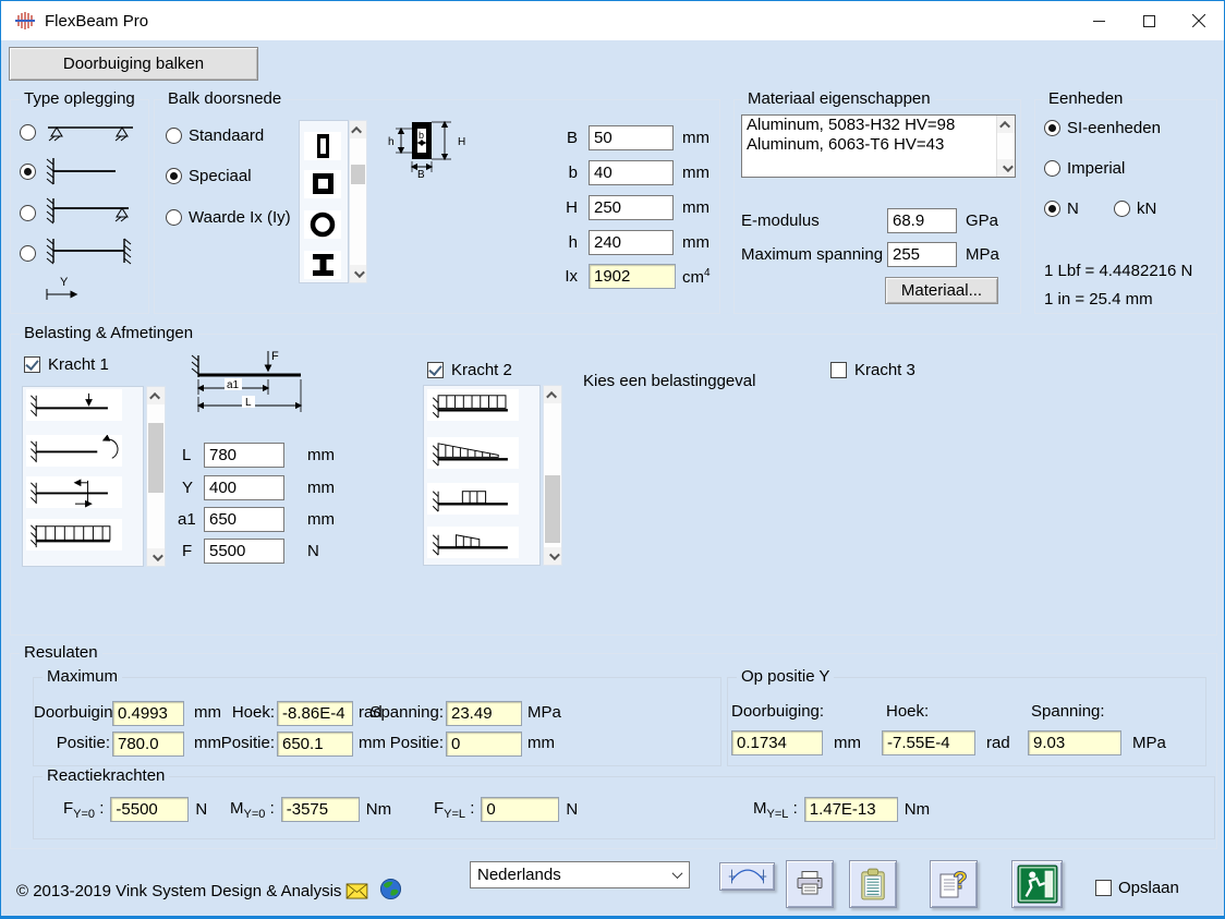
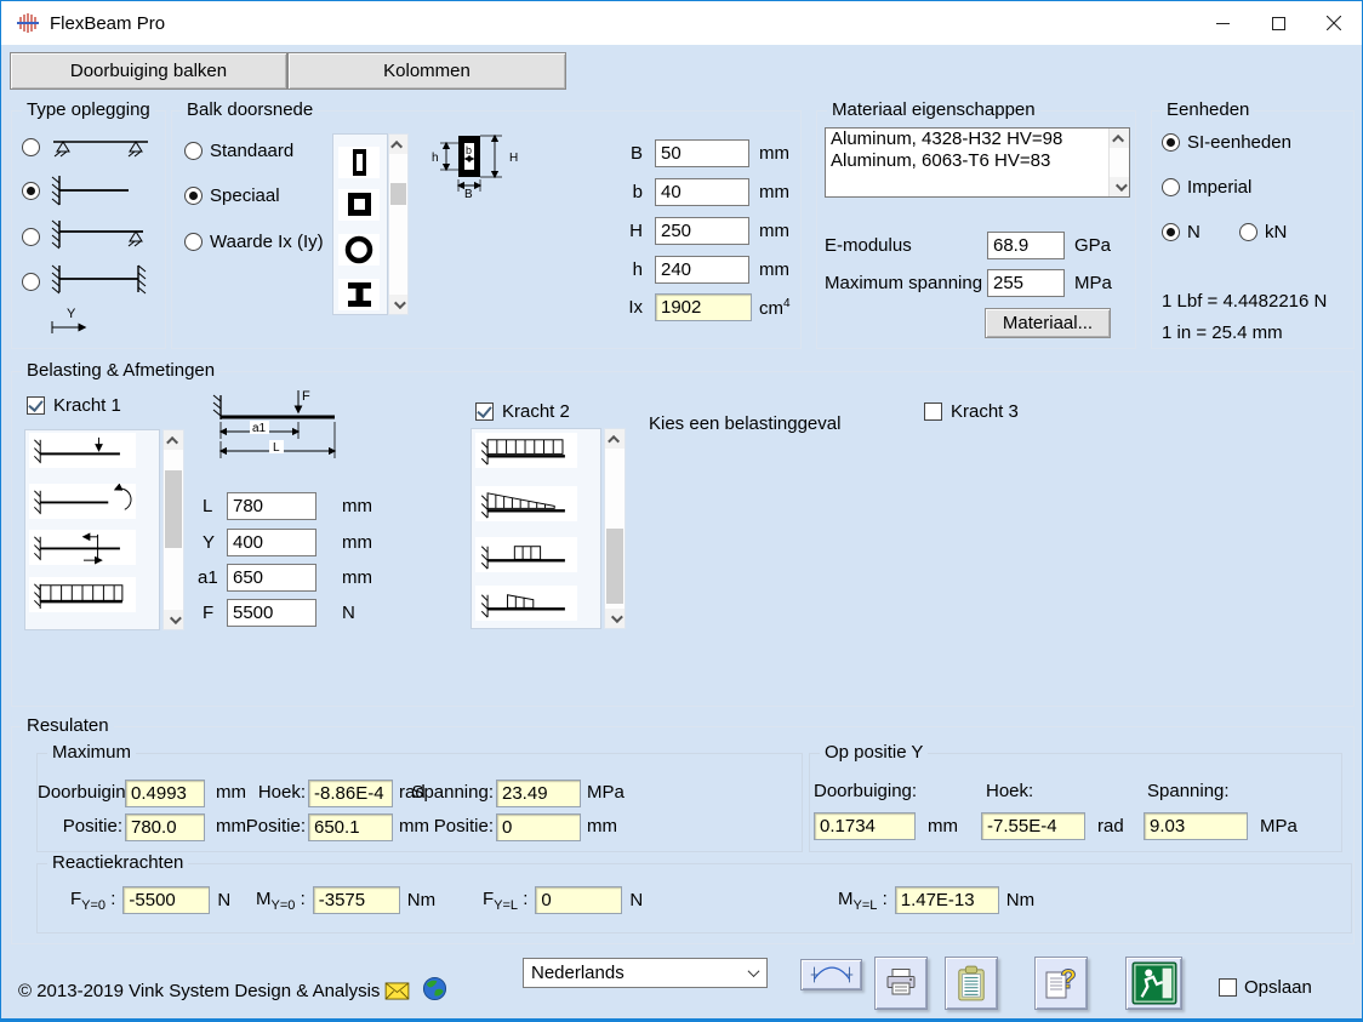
  FlexBeam Pro
  Doorbuiging balken
+ Kolommen
  Type oplegging
  Y
  Balk doorsnede
  Standaard
  Speciaal
  Waarde Ix (Iy)
  b
  h
  H
  B
  B
  50
  mm
  b
  40
  mm
  H
  250
  mm
  h
  240
  mm
  Ix
  1902
  cm4
  Materiaal eigenschappen
- Aluminum, 5083-H32 HV=98
+ Aluminum, 4328-H32 HV=98
- Aluminum, 6063-T6 HV=43
+ Aluminum, 6063-T6 HV=83
  E-modulus
  68.9
  GPa
  Maximum spanning
  255
  MPa
  Materiaal...
  Eenheden
  SI-eenheden
  Imperial
  N
  kN
  1 Lbf = 4.4482216 N
  1 in = 25.4 mm
  Belasting & Afmetingen
  Kracht 1
  F
  a1
  L
  L
  780
  mm
  Y
  400
  mm
  a1
  650
  mm
  F
  5500
  N
  Kracht 2
  Kies een belastinggeval
  Kracht 3
  Resulaten
  Maximum
  Doorbuigin
  0.4993
  mm
  Positie:
  780.0
  mm
  Hoek:
  -8.86E-4
  rad
  Positie:
  650.1
  mm
  Spanning:
  23.49
  MPa
  Positie:
  0
  mm
  Op positie Y
  Doorbuiging:
  0.1734
  mm
  Hoek:
  -7.55E-4
  rad
  Spanning:
  9.03
  MPa
  Reactiekrachten
  FY=0 :
  -5500
  N
  MY=0 :
  -3575
  Nm
  FY=L :
  0
  N
  MY=L :
  1.47E-13
  Nm
  © 2013-2019 Vink System Design & Analysis
  Nederlands
  ?
  Opslaan
